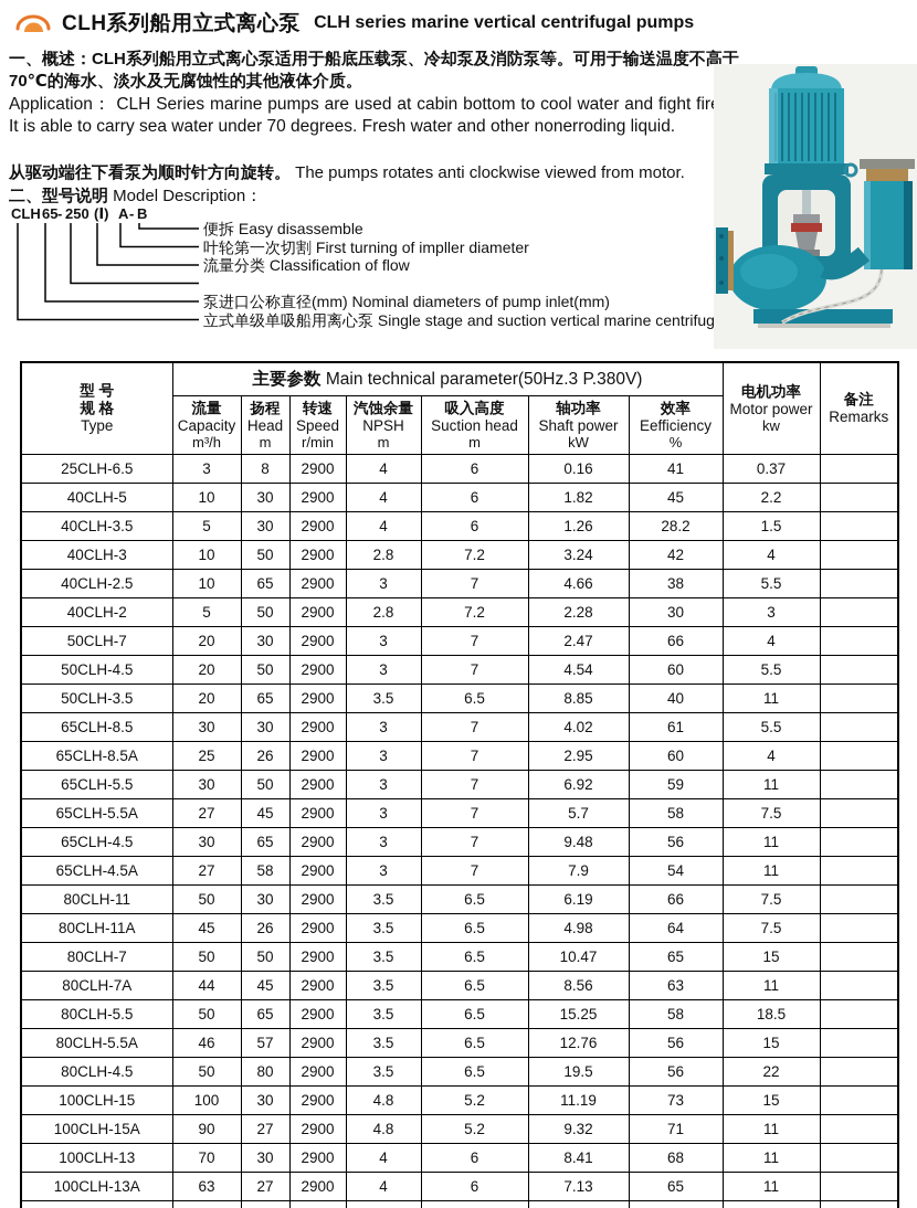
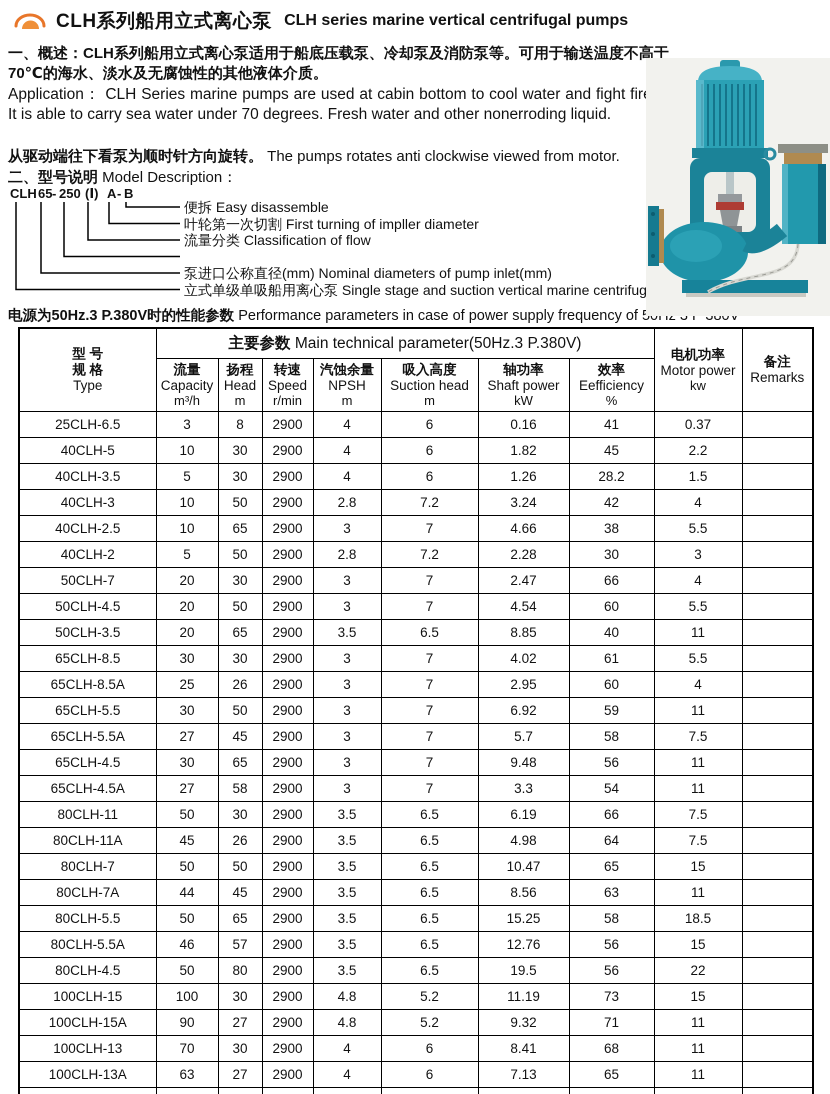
  CLH系列船用立式离心泵
  CLH series marine vertical centrifugal pumps
  一、概述：CLH系列船用立式离心泵适用于船底压载泵、冷却泵及消防泵等。可用于输送温度不高于70℃的海水、淡水及无腐蚀性的其他液体介质。
  Application： CLH Series marine pumps are used at cabin bottom to cool water and fight fir It is able to carry sea water under 70 degrees. Fresh water and other nonerroding liquid.
  从驱动端往下看泵为顺时针方向旋转。 The pumps rotates anti clockwise viewed from motor.
  二、型号说明 Model Description：
  CLH
  65
  -
  250
  (Ⅰ)
  A
  -
  B
  便拆 Easy disassemble
  叶轮第一次切割 First turning of impller diameter
  流量分类 Classification of flow
  泵进口公称直径(mm) Nominal diameters of pump inlet(mm)
  立式单级单吸船用离心泵 Single stage and suction vertical marine centrifug
+ 电源为50Hz.3 P.380V时的性能参数 Performance parameters in case of power supply frequency of 50Hz 3 P 380V
  型 号 规 格 Type	主要参数 Main technical parameter(50Hz.3 P.380V)	电机功率 Motor power kw	备注 Remarks
  流量Capacitym³/h	扬程Headm	转速Speedr/min	汽蚀余量NPSHm	吸入高度Suction headm	轴功率Shaft powerkW	效率Eefficiency%
  25CLH-6.5	3	8	2900	4	6	0.16	41	0.37
  40CLH-5	10	30	2900	4	6	1.82	45	2.2
  40CLH-3.5	5	30	2900	4	6	1.26	28.2	1.5
  40CLH-3	10	50	2900	2.8	7.2	3.24	42	4
  40CLH-2.5	10	65	2900	3	7	4.66	38	5.5
  40CLH-2	5	50	2900	2.8	7.2	2.28	30	3
  50CLH-7	20	30	2900	3	7	2.47	66	4
  50CLH-4.5	20	50	2900	3	7	4.54	60	5.5
  50CLH-3.5	20	65	2900	3.5	6.5	8.85	40	11
  65CLH-8.5	30	30	2900	3	7	4.02	61	5.5
  65CLH-8.5A	25	26	2900	3	7	2.95	60	4
  65CLH-5.5	30	50	2900	3	7	6.92	59	11
  65CLH-5.5A	27	45	2900	3	7	5.7	58	7.5
  65CLH-4.5	30	65	2900	3	7	9.48	56	11
- 65CLH-4.5A	27	58	2900	3	7	7.9	54	11
+ 65CLH-4.5A	27	58	2900	3	7	3.3	54	11
  80CLH-11	50	30	2900	3.5	6.5	6.19	66	7.5
  80CLH-11A	45	26	2900	3.5	6.5	4.98	64	7.5
  80CLH-7	50	50	2900	3.5	6.5	10.47	65	15
  80CLH-7A	44	45	2900	3.5	6.5	8.56	63	11
  80CLH-5.5	50	65	2900	3.5	6.5	15.25	58	18.5
  80CLH-5.5A	46	57	2900	3.5	6.5	12.76	56	15
  80CLH-4.5	50	80	2900	3.5	6.5	19.5	56	22
  100CLH-15	100	30	2900	4.8	5.2	11.19	73	15
  100CLH-15A	90	27	2900	4.8	5.2	9.32	71	11
  100CLH-13	70	30	2900	4	6	8.41	68	11
  100CLH-13A	63	27	2900	4	6	7.13	65	11
